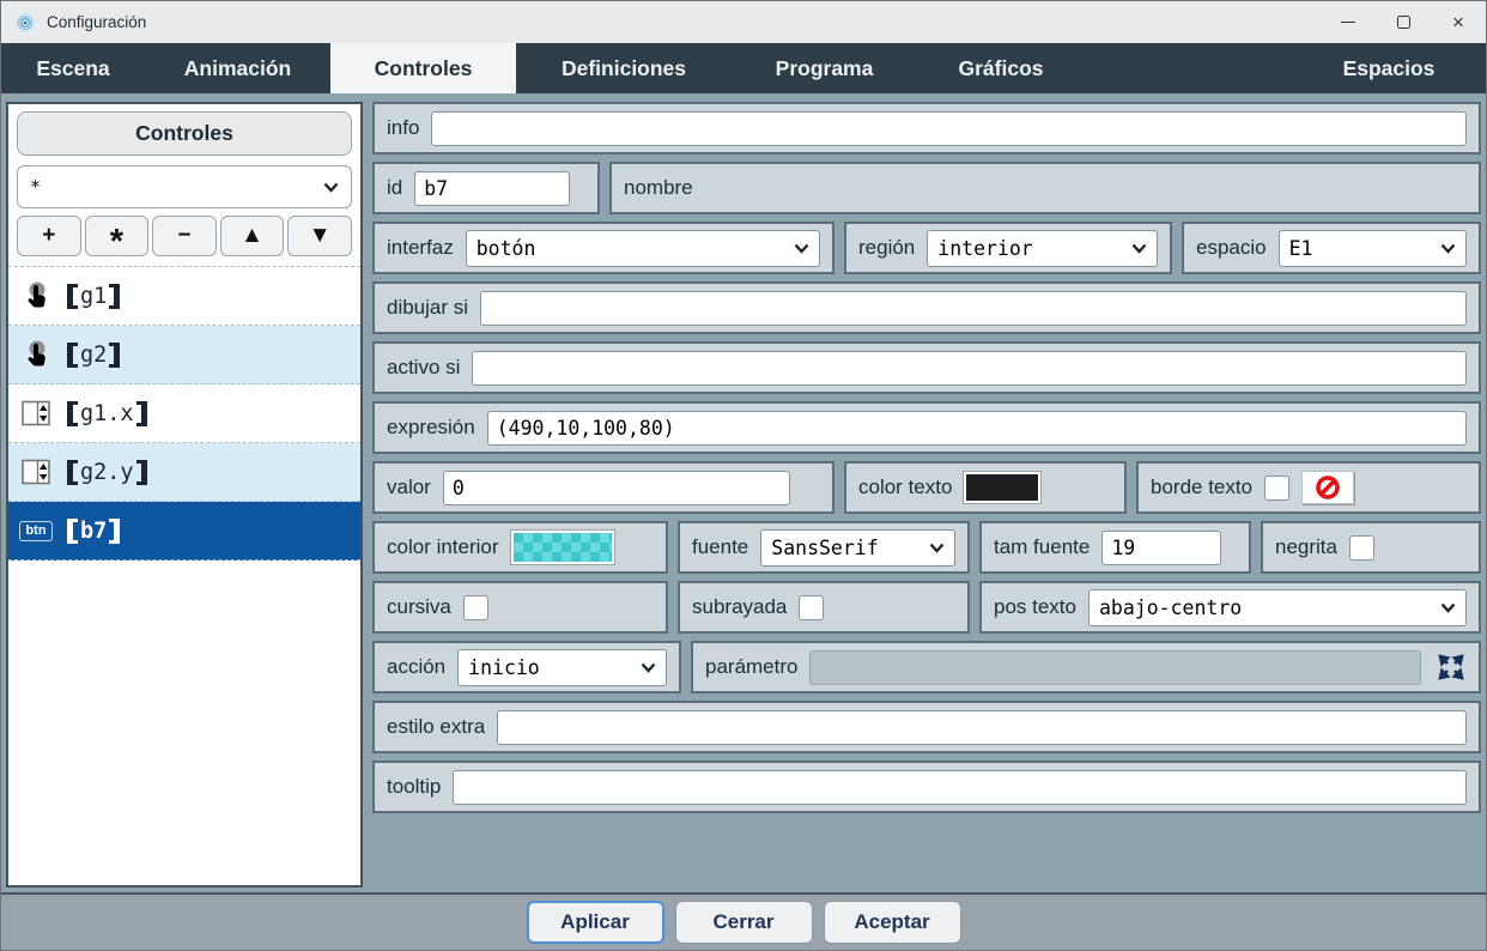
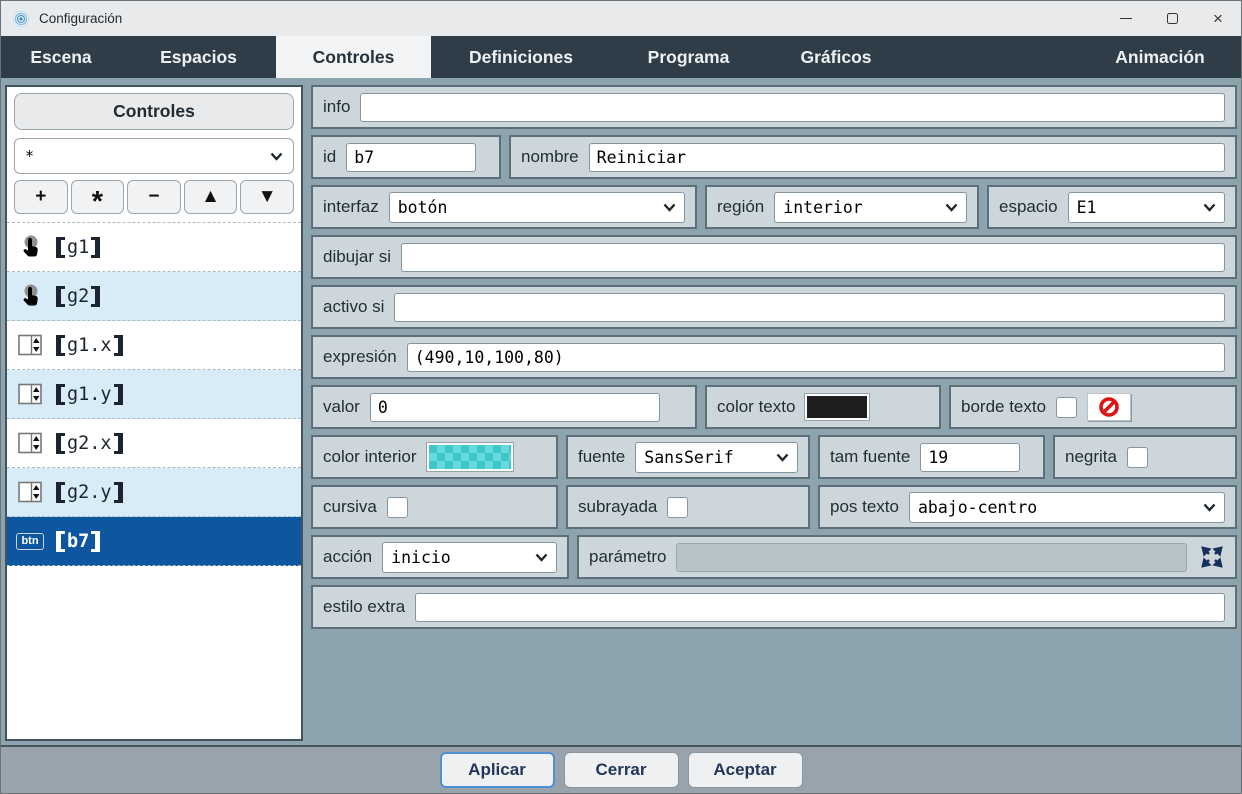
  Configuración
  ×
  Escena
- Animación
+ Espacios
  Controles
  Definiciones
  Programa
  Gráficos
- Espacios
+ Animación
  Controles
  *
  +
  *
  −
  ▲
  ▼
  g1
  g2
  g1.x
+ g1.y
+ g2.x
  g2.y
  btn
  b7
  info
  id
  b7
  nombre
+ Reiniciar
  interfaz
  botón
  región
  interior
  espacio
  E1
  dibujar si
  activo si
  expresión
  (490,10,100,80)
  valor
  0
  color texto
  borde texto
  color interior
  fuente
  SansSerif
  tam fuente
  19
  negrita
  cursiva
  subrayada
  pos texto
  abajo-centro
  acción
  inicio
  parámetro
  estilo extra
- tooltip
  Aplicar
  Cerrar
  Aceptar
